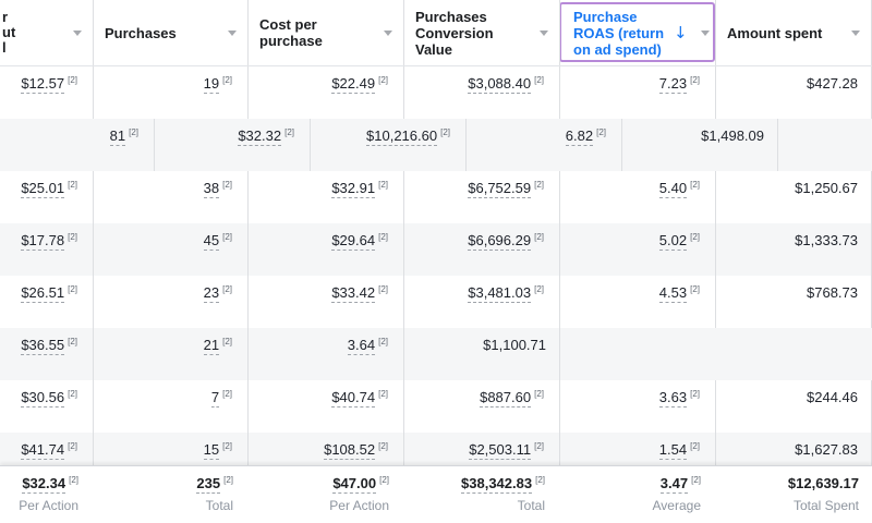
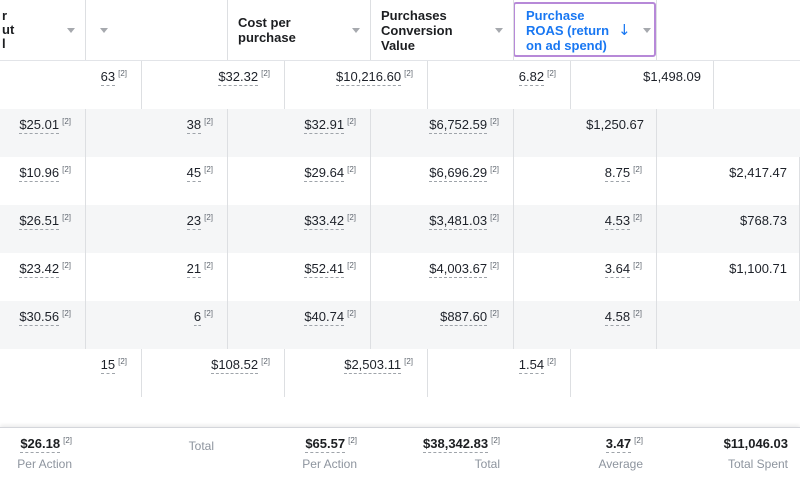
  r
  ut
  l
- Purchases
  Cost per purchase
  Purchases Conversion Value
  Purchase ROAS (return on ad spend)
  ↓
- Amount spent
- $12.57 [2]
- 19 [2]
- $22.49 [2]
- $3,088.40 [2]
- 7.23 [2]
- $427.28
- 81 [2]
+ 63 [2]
  $32.32 [2]
  $10,216.60 [2]
  6.82 [2]
  $1,498.09
  $25.01 [2]
  38 [2]
  $32.91 [2]
  $6,752.59 [2]
- 5.40 [2]
  $1,250.67
- $17.78 [2]
+ $10.96 [2]
  45 [2]
  $29.64 [2]
  $6,696.29 [2]
- 5.02 [2]
+ 8.75 [2]
- $1,333.73
+ $2,417.47
  $26.51 [2]
  23 [2]
  $33.42 [2]
  $3,481.03 [2]
  4.53 [2]
  $768.73
- $36.55 [2]
+ $23.42 [2]
  21 [2]
+ $52.41 [2]
+ $4,003.67 [2]
  3.64 [2]
  $1,100.71
  $30.56 [2]
- 7 [2]
+ 6 [2]
  $40.74 [2]
  $887.60 [2]
- 3.63 [2]
+ 4.58 [2]
- $244.46
- $41.74 [2]
  15 [2]
  $108.52 [2]
  $2,503.11 [2]
  1.54 [2]
- $1,627.83
- $32.34 [2]
+ $26.18 [2]
  Per Action
- 235 [2]
  Total
- $47.00 [2]
+ $65.57 [2]
  Per Action
  $38,342.83 [2]
  Total
  3.47 [2]
  Average
- $12,639.17
+ $11,046.03
  Total Spent
